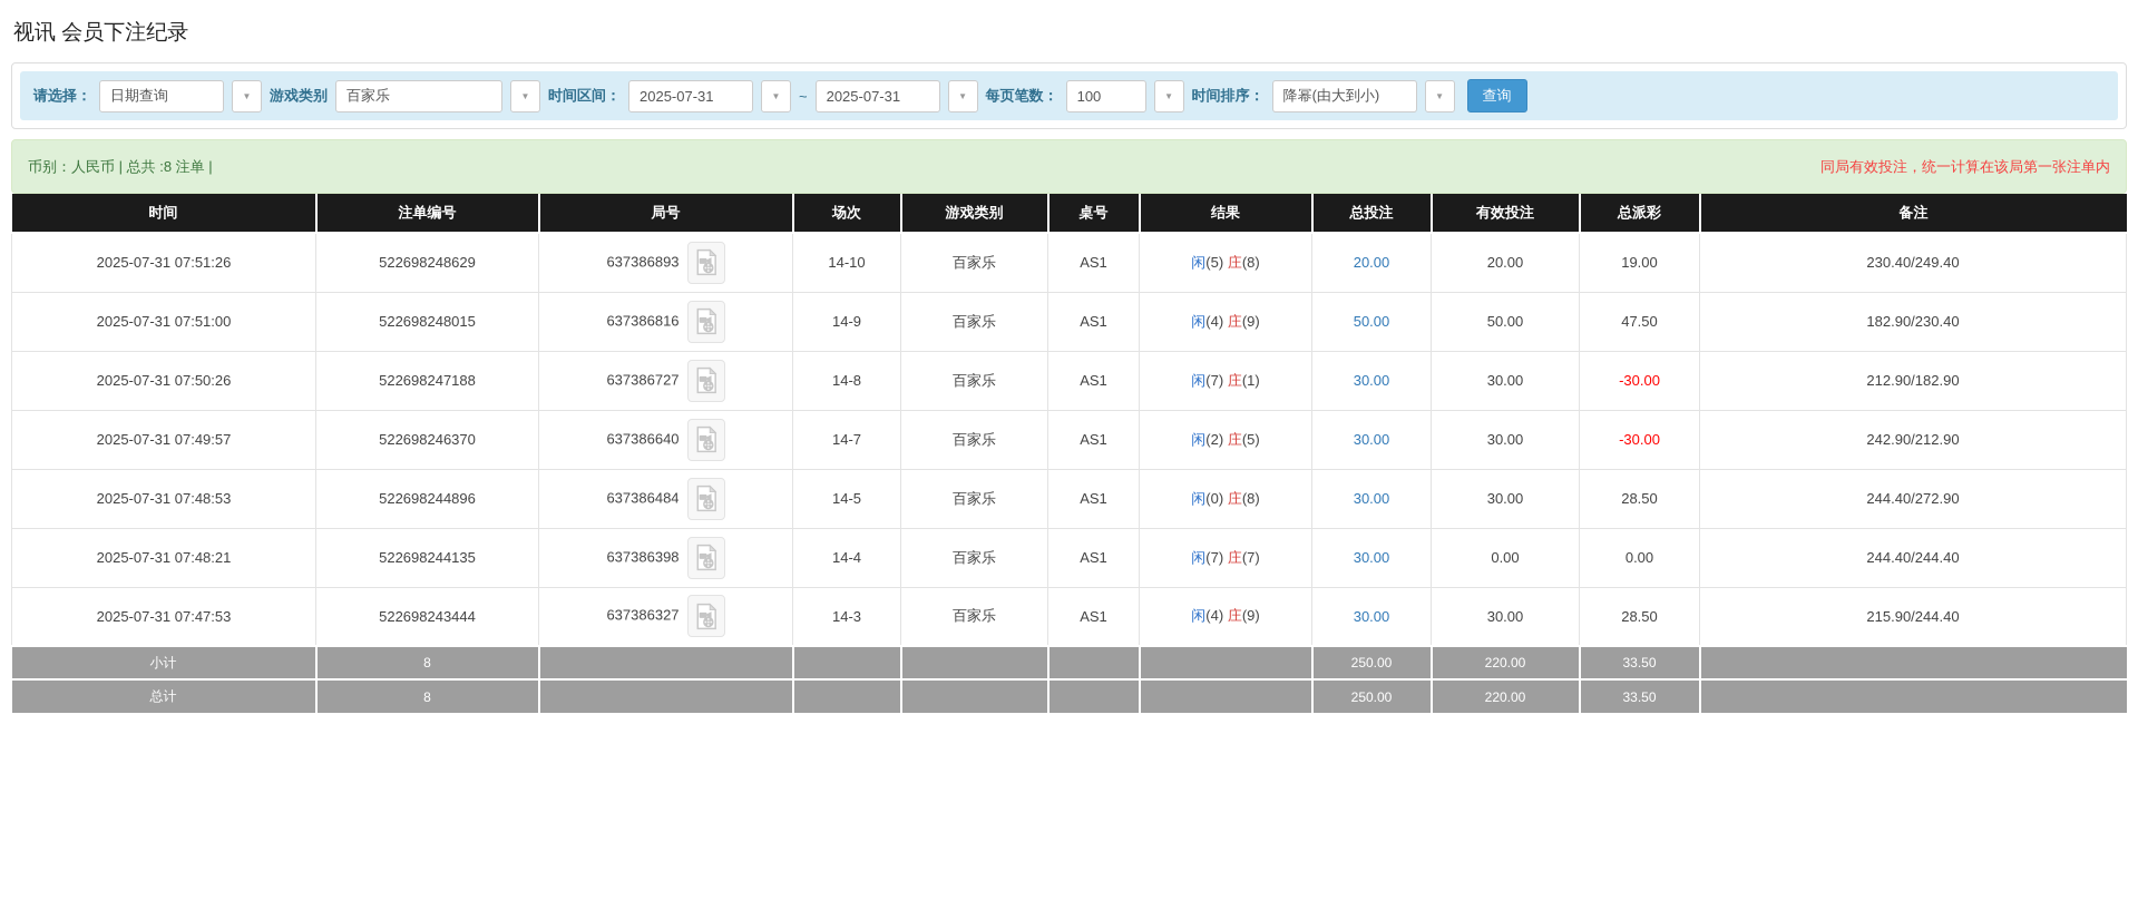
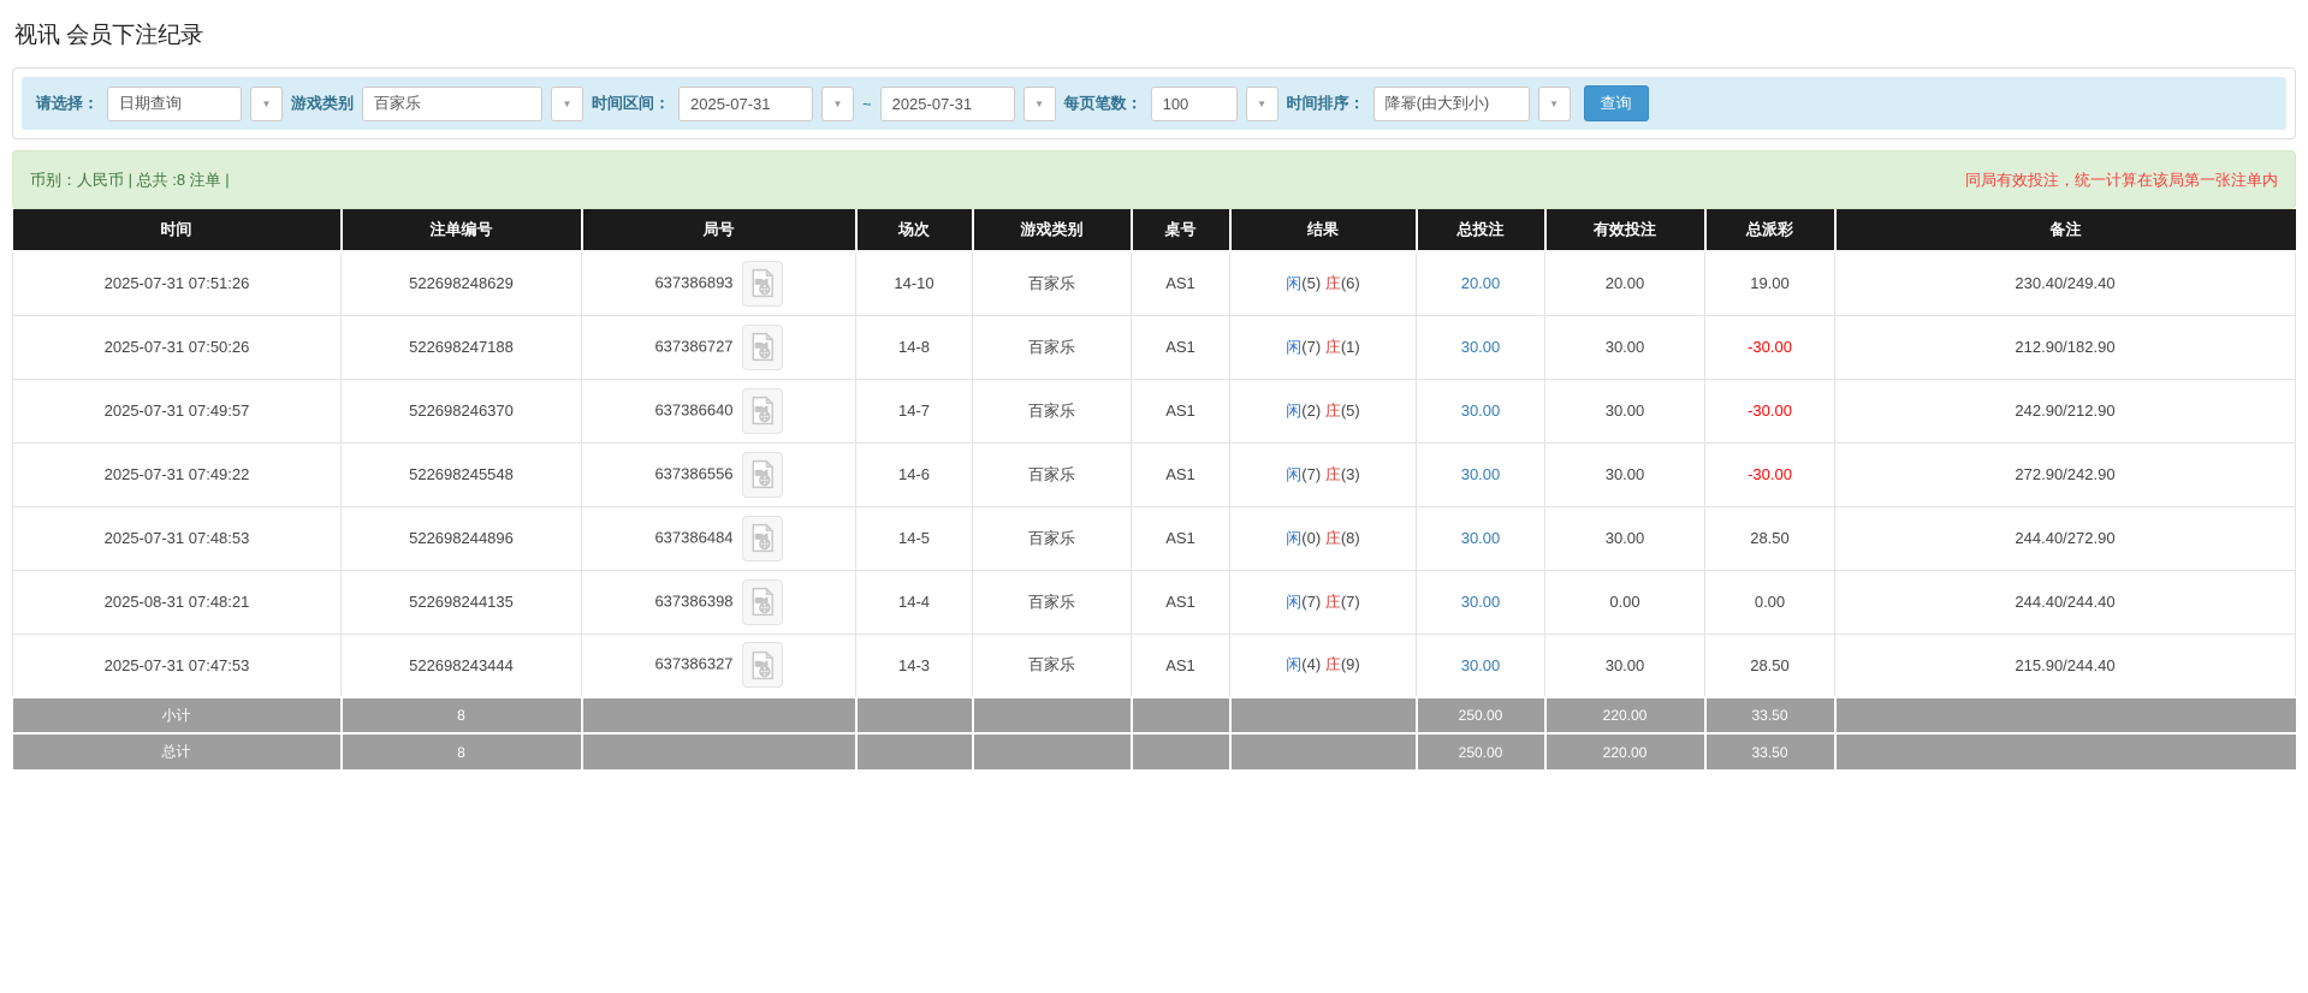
  视讯 会员下注纪录
  请选择：
  日期查询
  ▼
  游戏类别
  百家乐
  ▼
  时间区间：
  2025-07-31
  ▼
  ~
  2025-07-31
  ▼
  每页笔数：
  100
  ▼
  时间排序：
  降幂(由大到小)
  ▼
  查询
  币别：人民币 | 总共 :8 注单 |
  同局有效投注，统一计算在该局第一张注单内
  时间	注单编号	局号	场次	游戏类别	桌号	结果	总投注	有效投注	总派彩	备注
- 2025-07-31 07:51:26	522698248629	637386893	14-10	百家乐	AS1	闲(5) 庄(8)	20.00	20.00	19.00	230.40/249.40
+ 2025-07-31 07:51:26	522698248629	637386893	14-10	百家乐	AS1	闲(5) 庄(6)	20.00	20.00	19.00	230.40/249.40
- 2025-07-31 07:51:00	522698248015	637386816	14-9	百家乐	AS1	闲(4) 庄(9)	50.00	50.00	47.50	182.90/230.40
  2025-07-31 07:50:26	522698247188	637386727	14-8	百家乐	AS1	闲(7) 庄(1)	30.00	30.00	-30.00	212.90/182.90
  2025-07-31 07:49:57	522698246370	637386640	14-7	百家乐	AS1	闲(2) 庄(5)	30.00	30.00	-30.00	242.90/212.90
+ 2025-07-31 07:49:22	522698245548	637386556	14-6	百家乐	AS1	闲(7) 庄(3)	30.00	30.00	-30.00	272.90/242.90
  2025-07-31 07:48:53	522698244896	637386484	14-5	百家乐	AS1	闲(0) 庄(8)	30.00	30.00	28.50	244.40/272.90
- 2025-07-31 07:48:21	522698244135	637386398	14-4	百家乐	AS1	闲(7) 庄(7)	30.00	0.00	0.00	244.40/244.40
+ 2025-08-31 07:48:21	522698244135	637386398	14-4	百家乐	AS1	闲(7) 庄(7)	30.00	0.00	0.00	244.40/244.40
  2025-07-31 07:47:53	522698243444	637386327	14-3	百家乐	AS1	闲(4) 庄(9)	30.00	30.00	28.50	215.90/244.40
  小计	8						250.00	220.00	33.50
  总计	8						250.00	220.00	33.50
